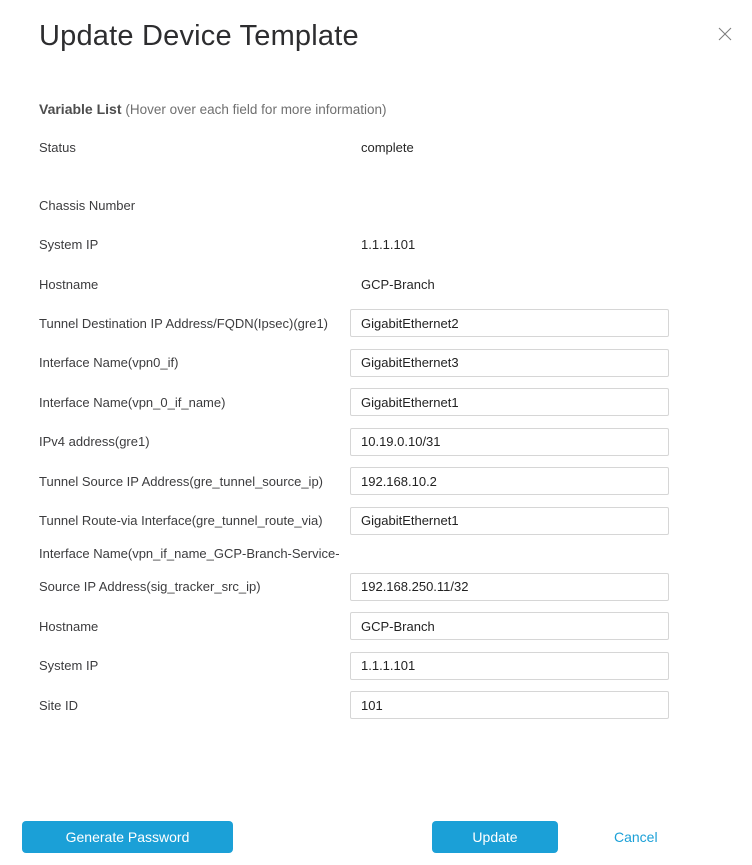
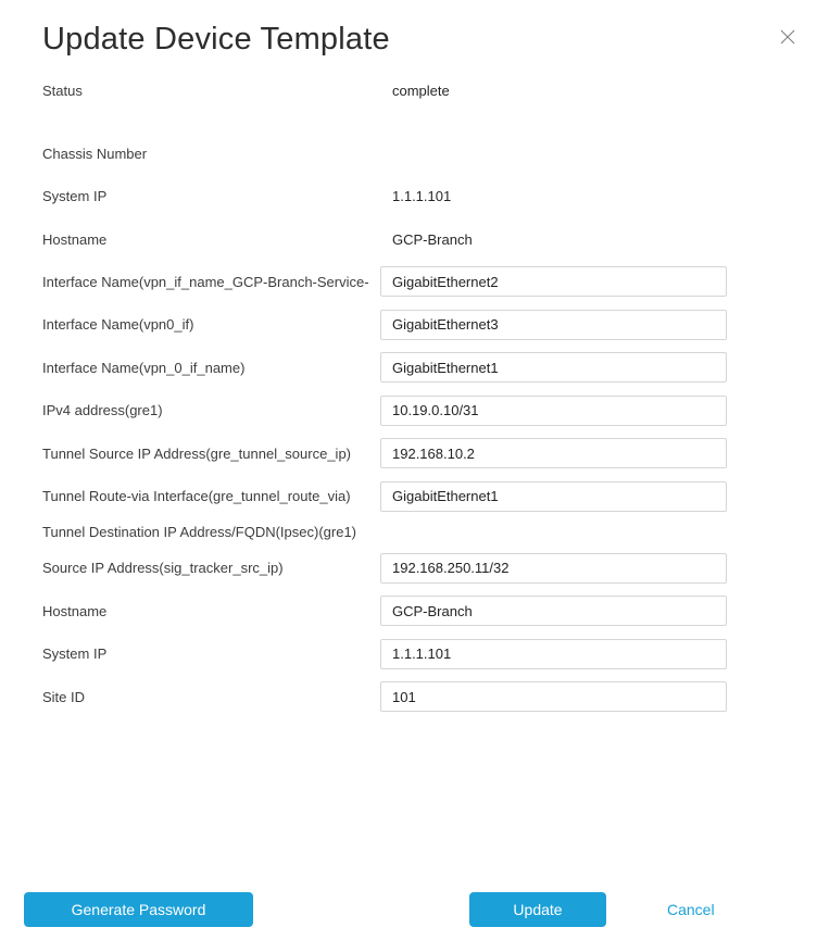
  Update Device Template
- Variable List (Hover over each field for more information)
  Status
  complete
  Chassis Number
  System IP
  1.1.1.101
  Hostname
  GCP-Branch
- Tunnel Destination IP Address/FQDN(Ipsec)(gre1)
+ Interface Name(vpn_if_name_GCP-Branch-Service-
  GigabitEthernet2
  Interface Name(vpn0_if)
  GigabitEthernet3
  Interface Name(vpn_0_if_name)
  GigabitEthernet1
  IPv4 address(gre1)
  10.19.0.10/31
  Tunnel Source IP Address(gre_tunnel_source_ip)
  192.168.10.2
  Tunnel Route-via Interface(gre_tunnel_route_via)
  GigabitEthernet1
- Interface Name(vpn_if_name_GCP-Branch-Service-
+ Tunnel Destination IP Address/FQDN(Ipsec)(gre1)
  Source IP Address(sig_tracker_src_ip)
  192.168.250.11/32
  Hostname
  GCP-Branch
  System IP
  1.1.1.101
  Site ID
  101
  Generate Password
  Update
  Cancel
